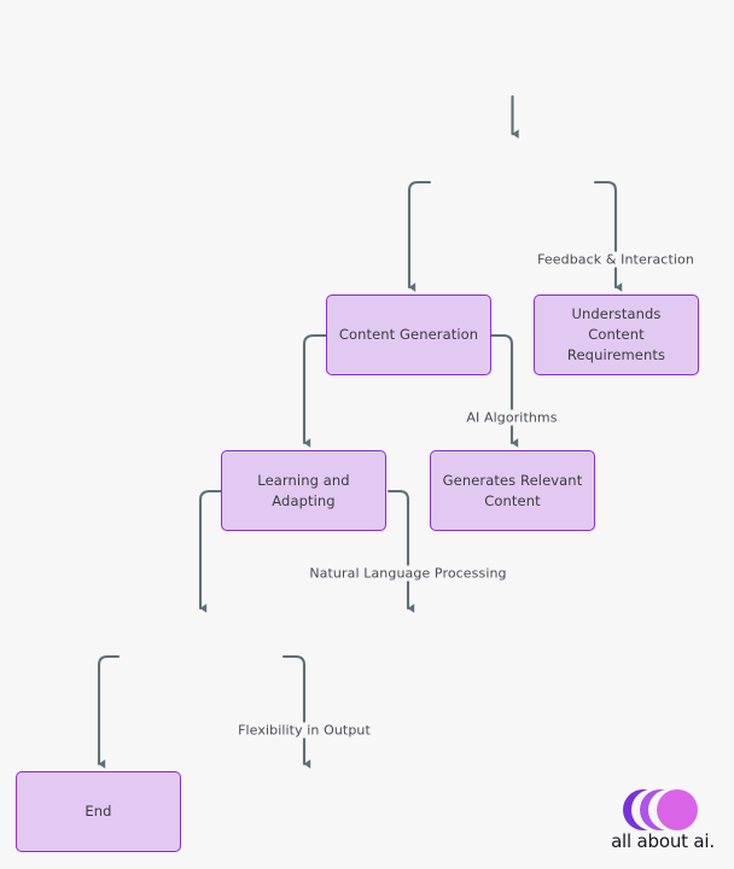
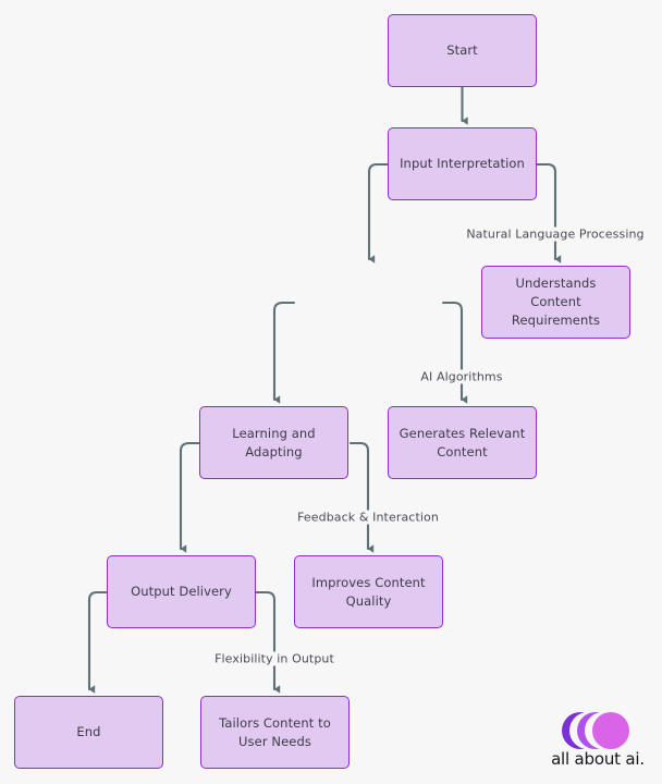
+ Start
+ Input Interpretation
  Understands Content
  Requirements
- Content Generation
  Generates Relevant
  Content
  Learning and
  Adapting
+ Improves Content
+ Quality
+ Output Delivery
+ Tailors Content to
+ User Needs
  End
- Feedback & Interaction
+ Natural Language Processing
  AI Algorithms
- Natural Language Processing
+ Feedback & Interaction
  Flexibility in Output
  all about ai.
